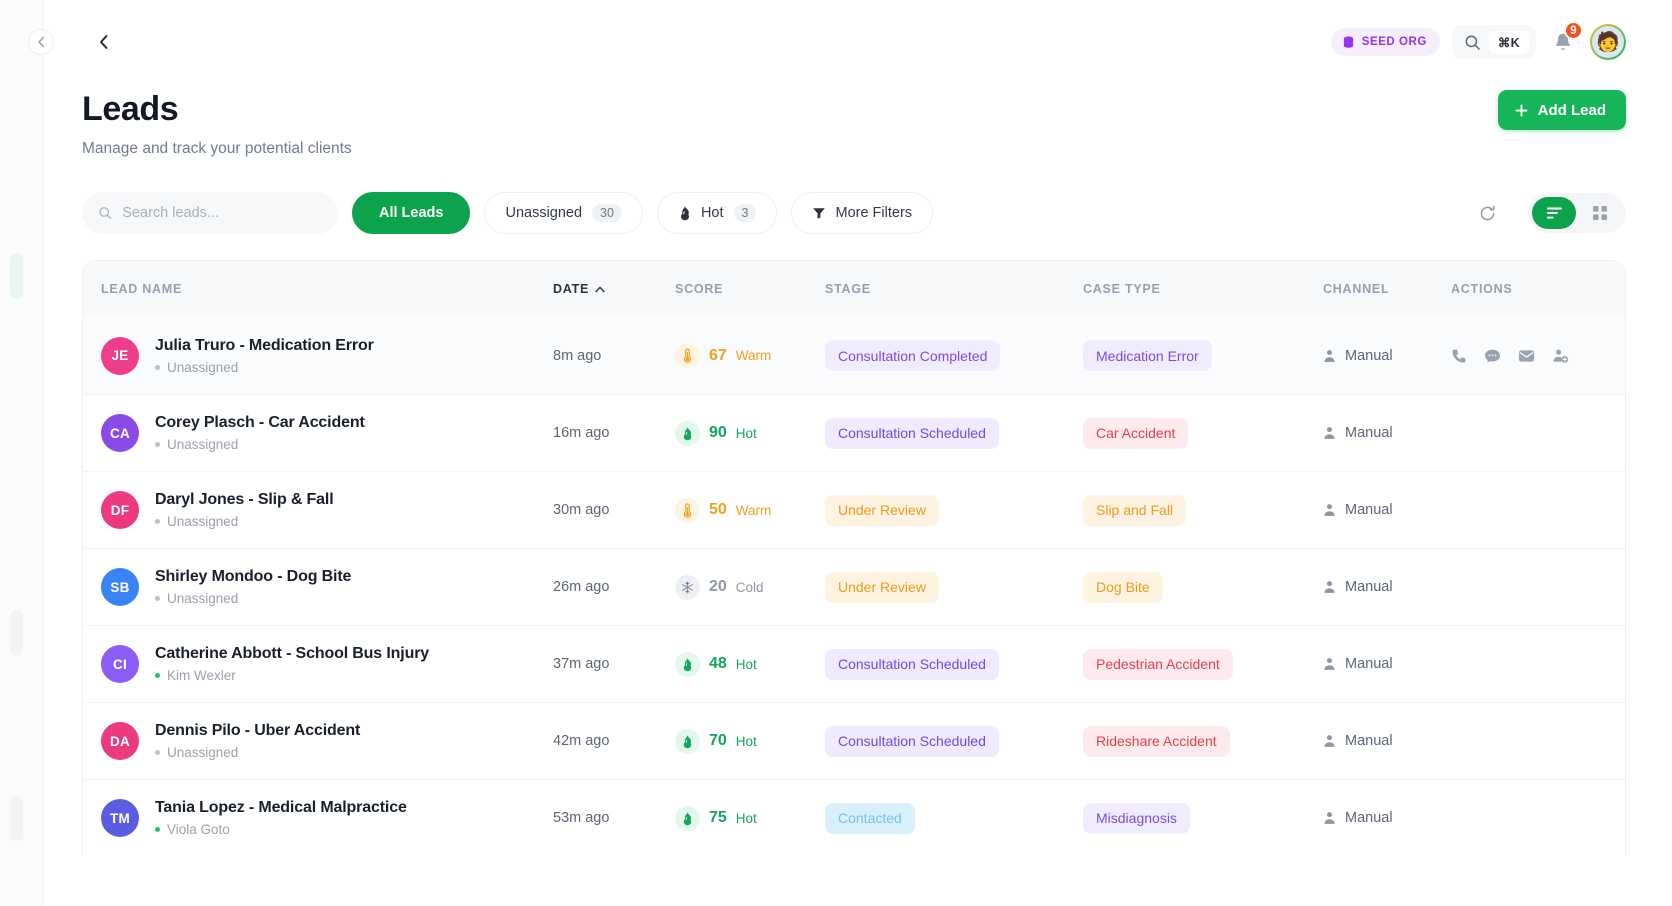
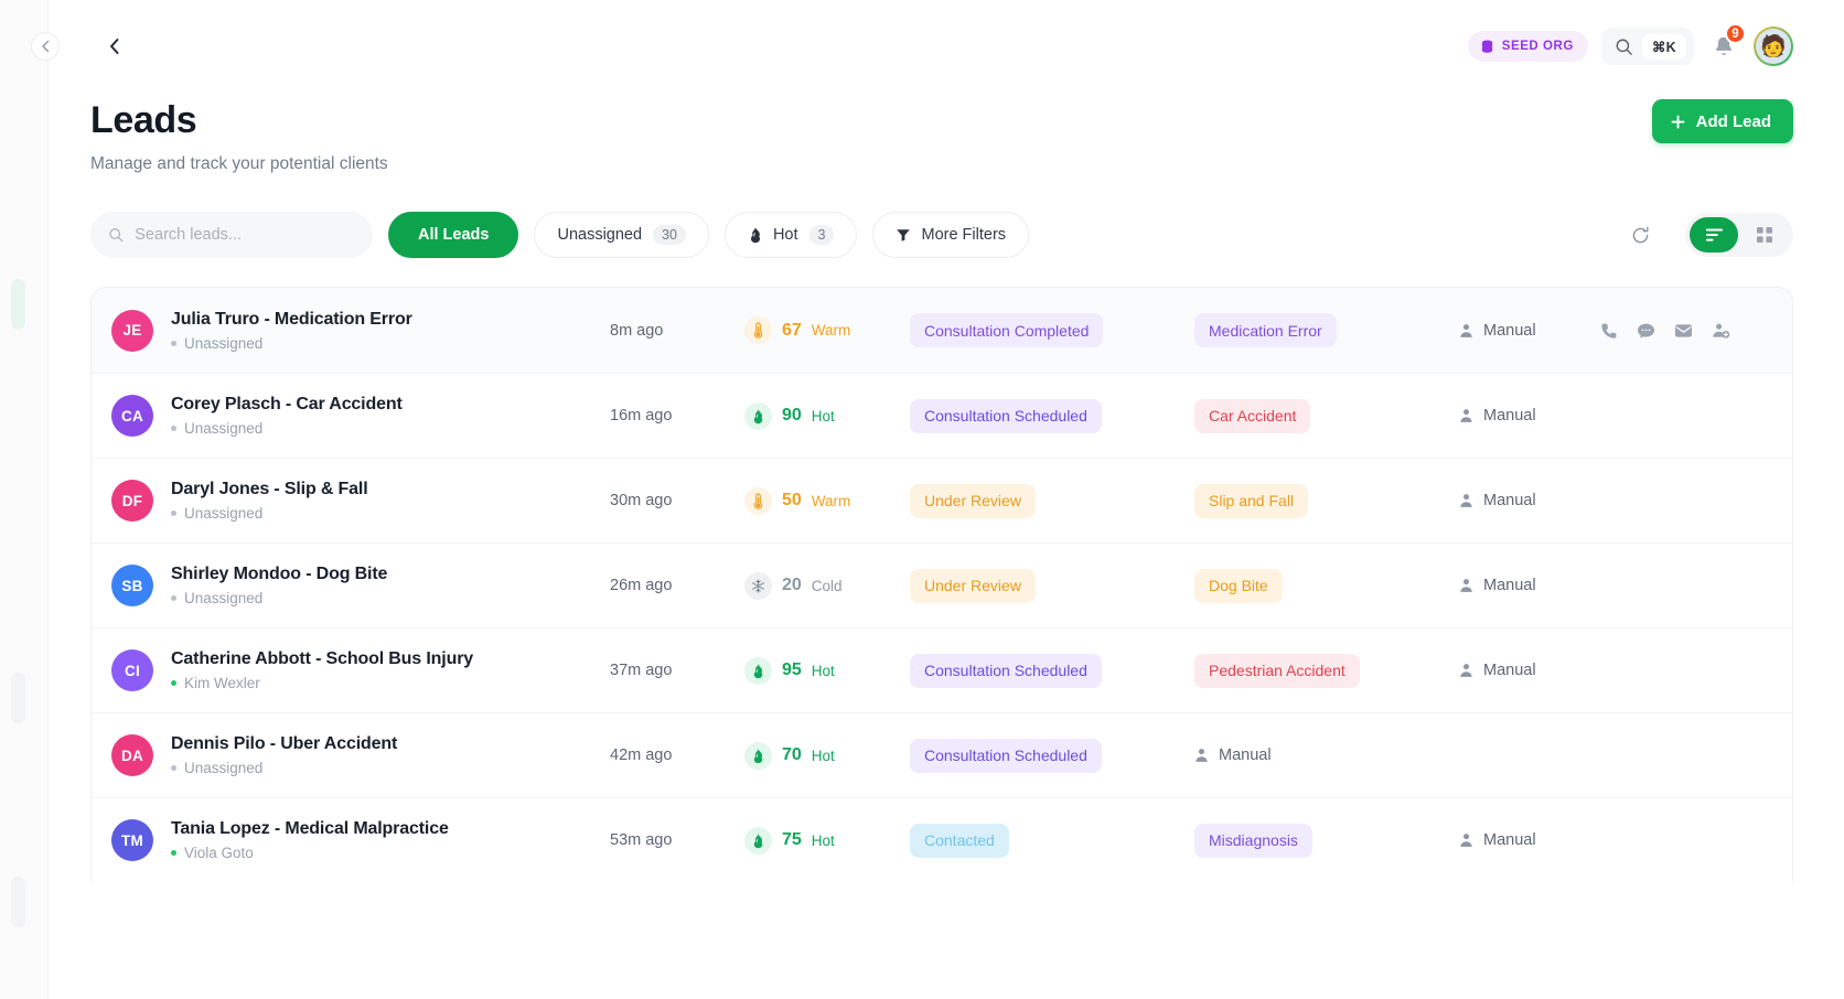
  SEED ORG
  ⌘K
  9
  🧑
  Leads
  Manage and track your potential clients
  Add Lead
  Search leads...
  All Leads
  Unassigned
  30
  Hot
  3
  More Filters
- LEAD NAME
- DATE
- SCORE
- STAGE
- CASE TYPE
- CHANNEL
- ACTIONS
  JE
  Julia Truro - Medication Error
  Unassigned
  8m ago
  67
  Warm
  Consultation Completed
  Medication Error
  Manual
  CA
  Corey Plasch - Car Accident
  Unassigned
  16m ago
  90
  Hot
  Consultation Scheduled
  Car Accident
  Manual
  DF
  Daryl Jones - Slip & Fall
  Unassigned
  30m ago
  50
  Warm
  Under Review
  Slip and Fall
  Manual
  SB
  Shirley Mondoo - Dog Bite
  Unassigned
  26m ago
  20
  Cold
  Under Review
  Dog Bite
  Manual
  CI
  Catherine Abbott - School Bus Injury
  Kim Wexler
  37m ago
- 48
+ 95
  Hot
  Consultation Scheduled
  Pedestrian Accident
  Manual
  DA
  Dennis Pilo - Uber Accident
  Unassigned
  42m ago
  70
  Hot
  Consultation Scheduled
- Rideshare Accident
  Manual
  TM
  Tania Lopez - Medical Malpractice
  Viola Goto
  53m ago
  75
  Hot
  Contacted
  Misdiagnosis
  Manual
